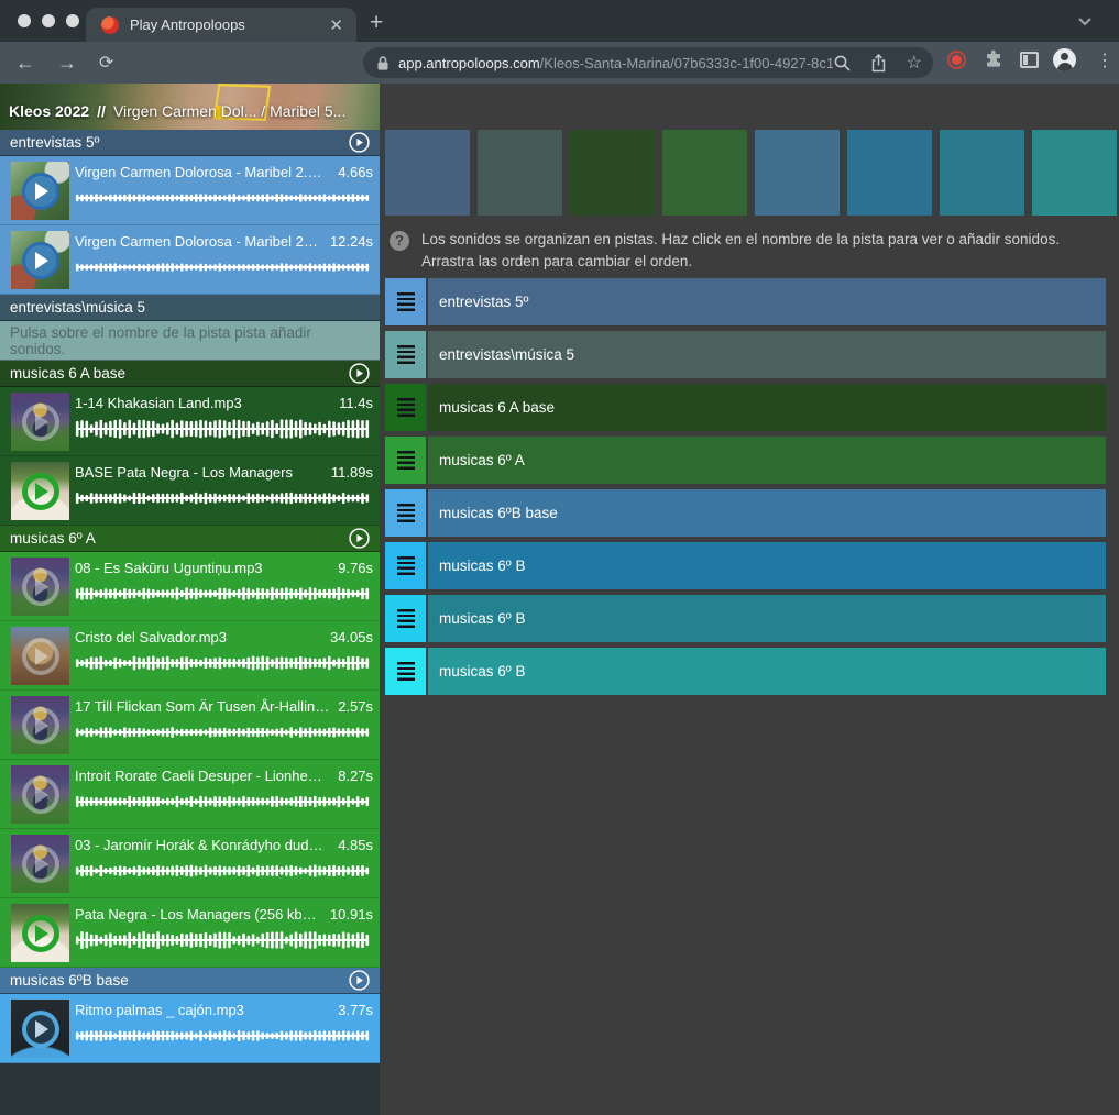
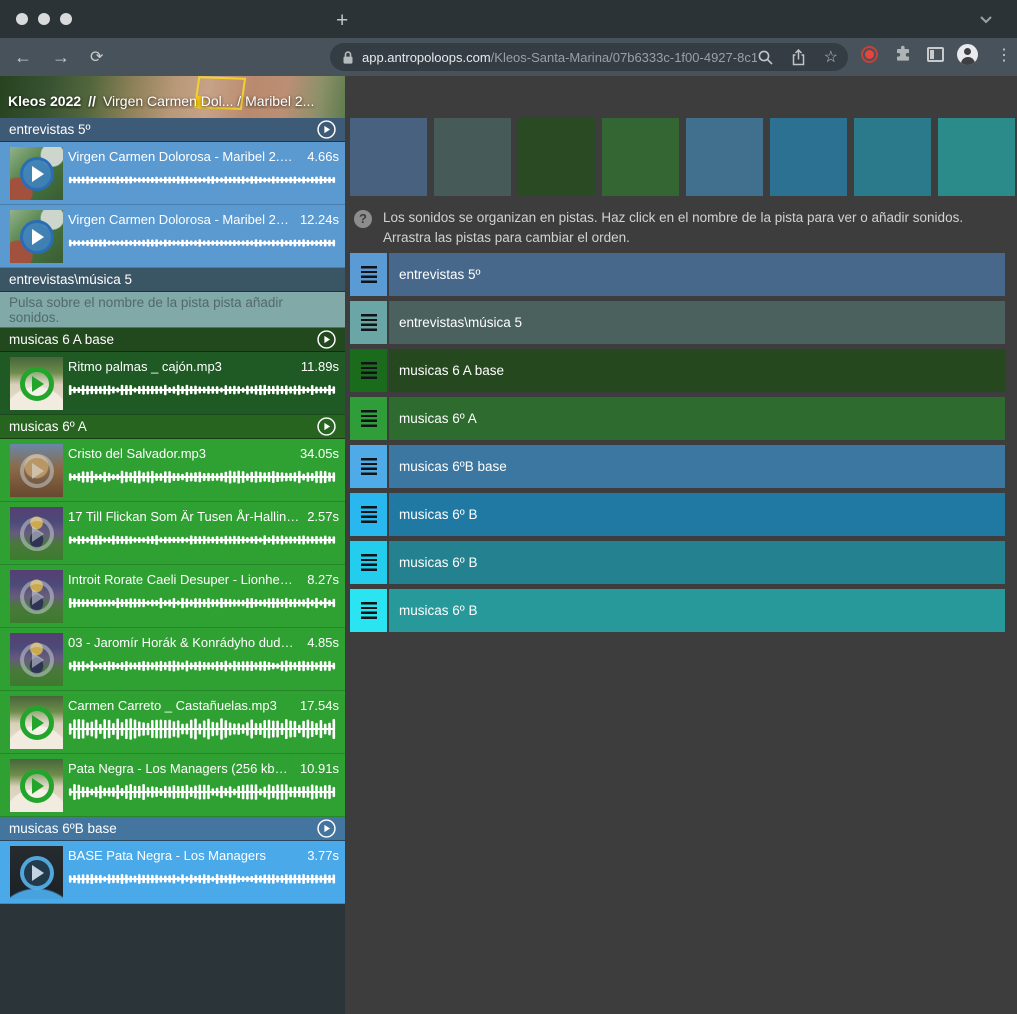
- Play Antropoloops
- ✕
  +
  ←
  →
  ⟳
  app.antropoloops.com/Kleos-Santa-Marina/07b6333c-1f00-4927-8c1
  ☆
  ⋮
- Kleos 2022 // Virgen Carmen Dol... / Maribel 5...
+ Kleos 2022 // Virgen Carmen Dol... / Maribel 2...
  entrevistas 5º
  Virgen Carmen Dolorosa - Maribel 2.mp
  4.66s
  Virgen Carmen Dolorosa - Maribel 2.m
  12.24s
  entrevistas\música 5
  Pulsa sobre el nombre de la pista pista añadir sonidos.
  musicas 6 A base
- 1-14 Khakasian Land.mp3
- 11.4s
- BASE Pata Negra - Los Managers
+ Ritmo palmas _ cajón.mp3
  11.89s
  musicas 6º A
- 08 - Es Sakūru Uguntiņu.mp3
- 9.76s
  Cristo del Salvador.mp3
  34.05s
  17 Till Flickan Som Är Tusen År-Halling
  2.57s
  Introit Rorate Caeli Desuper - Lionheart.
  8.27s
  03 - Jaromír Horák & Konrádyho dudáck
  4.85s
+ Carmen Carreto _ Castañuelas.mp3
+ 17.54s
  Pata Negra - Los Managers (256 kbps)
  10.91s
  musicas 6ºB base
- Ritmo palmas _ cajón.mp3
+ BASE Pata Negra - Los Managers
  3.77s
  ?
- Los sonidos se organizan en pistas. Haz click en el nombre de la pista para ver o añadir sonidos. Arrastra las orden para cambiar el orden.
+ Los sonidos se organizan en pistas. Haz click en el nombre de la pista para ver o añadir sonidos. Arrastra las pistas para cambiar el orden.
  entrevistas 5º
  entrevistas\música 5
  musicas 6 A base
  musicas 6º A
  musicas 6ºB base
  musicas 6º B
  musicas 6º B
  musicas 6º B
